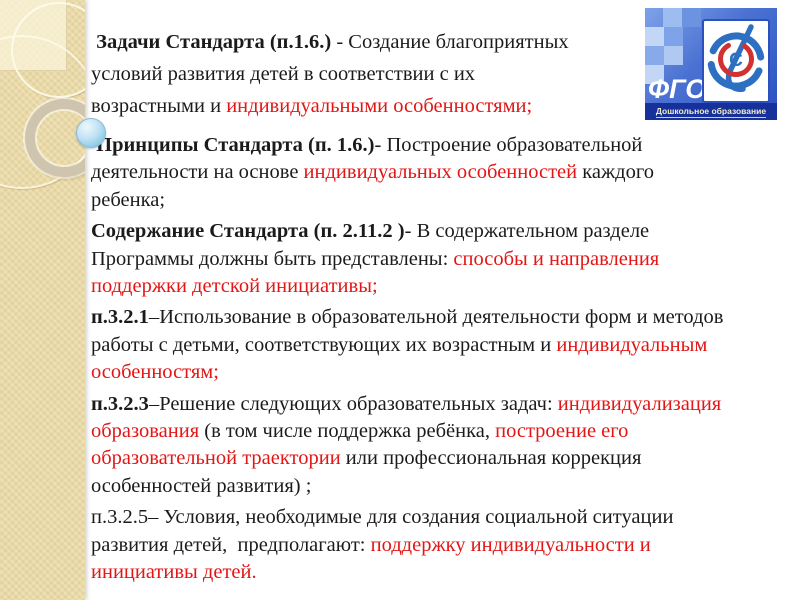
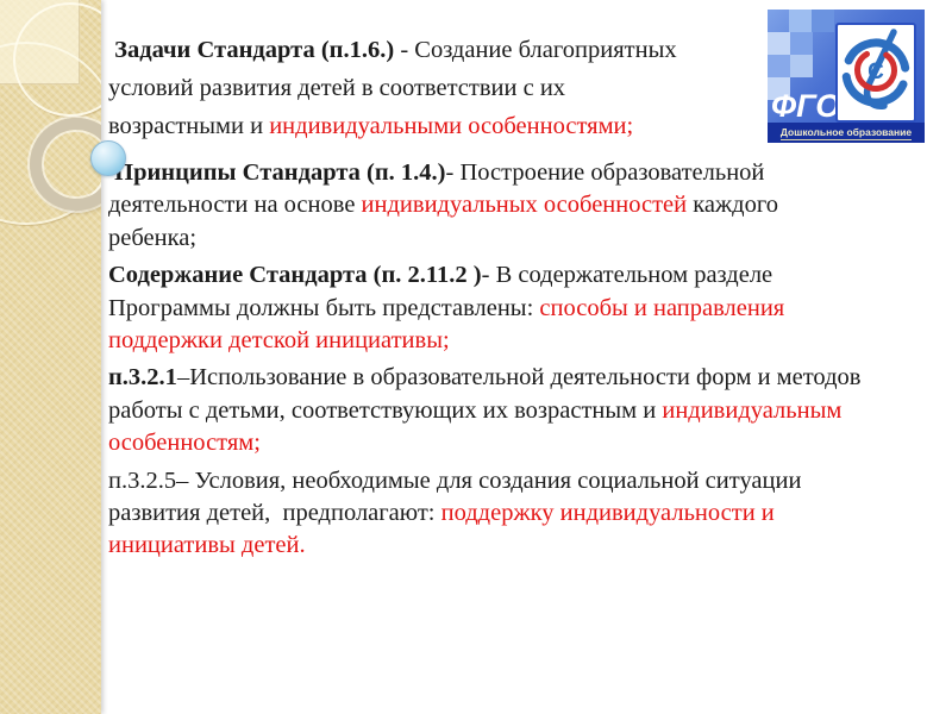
  Задачи Стандарта (п.1.6.) - Создание благоприятных
  условий развития детей в соответствии с их
  возрастными и индивидуальными особенностями;
- Принципы Стандарта (п. 1.6.)- Построение образовательной
+ Принципы Стандарта (п. 1.4.)- Построение образовательной
  деятельности на основе индивидуальных особенностей каждого
  ребенка;
  Содержание Стандарта (п. 2.11.2 )- В содержательном разделе
  Программы должны быть представлены: способы и направления
  поддержки детской инициативы;
  п.3.2.1–Использование в образовательной деятельности форм и методов
  работы с детьми, соответствующих их возрастным и индивидуальным
  особенностям;
- п.3.2.3–Решение следующих образовательных задач: индивидуализация
- образования (в том числе поддержка ребёнка, построение его
- образовательной траектории или профессиональная коррекция
- особенностей развития) ;
  п.3.2.5– Условия, необходимые для создания социальной ситуации
  развития детей, предполагают: поддержку индивидуальности и
  инициативы детей.
  ФГО
  С
  Дошкольное образование
